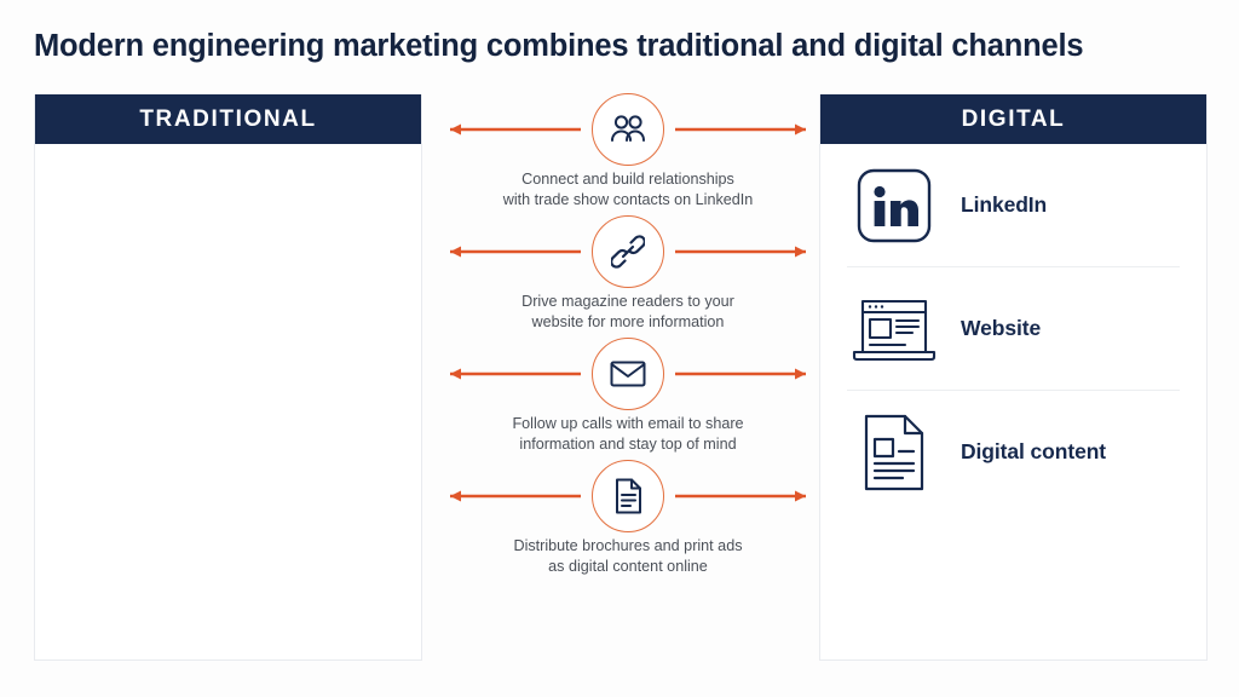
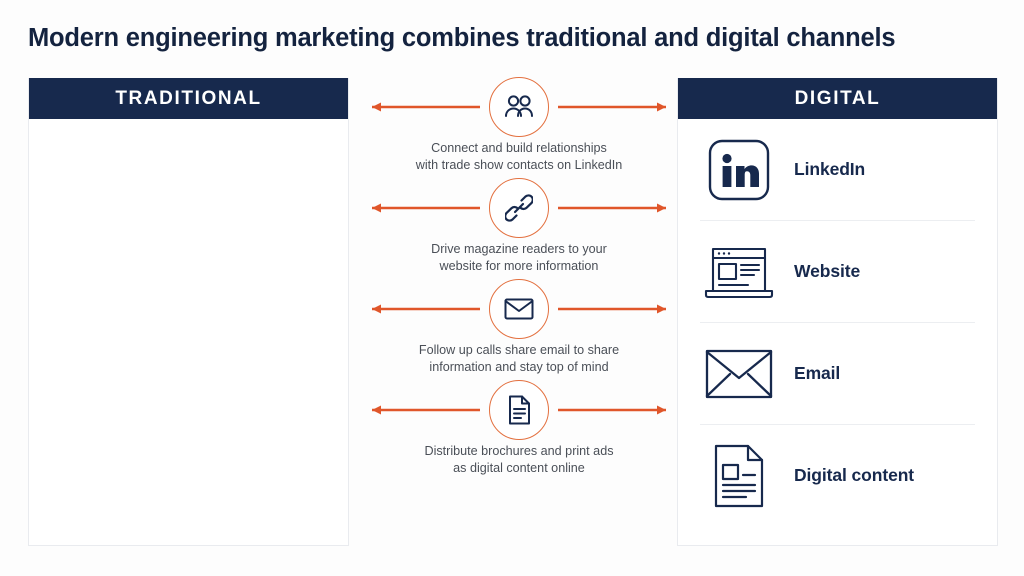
  Modern engineering marketing combines traditional and digital channels
  TRADITIONAL
  Connect and build relationships
  with trade show contacts on LinkedIn
  Drive magazine readers to your
  website for more information
- Follow up calls with email to share
+ Follow up calls share email to share
  information and stay top of mind
  Distribute brochures and print ads
  as digital content online
  DIGITAL
  LinkedIn
  Website
+ Email
  Digital content
